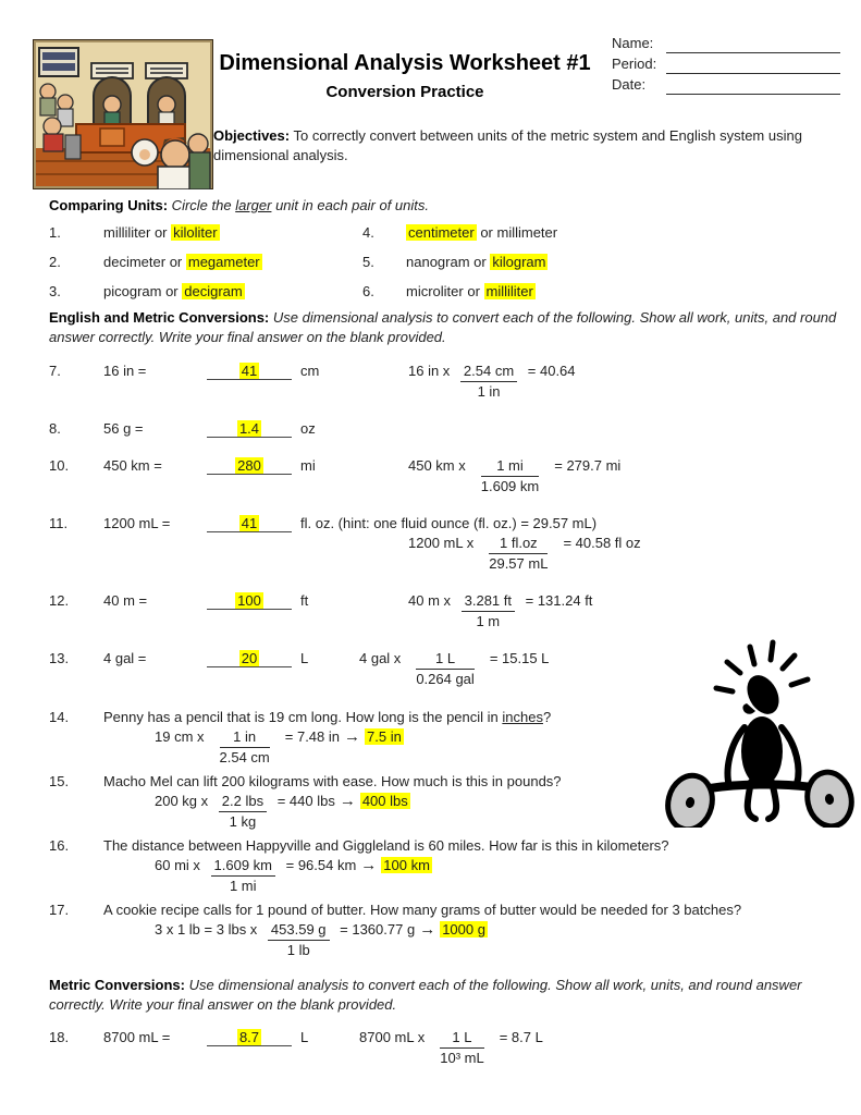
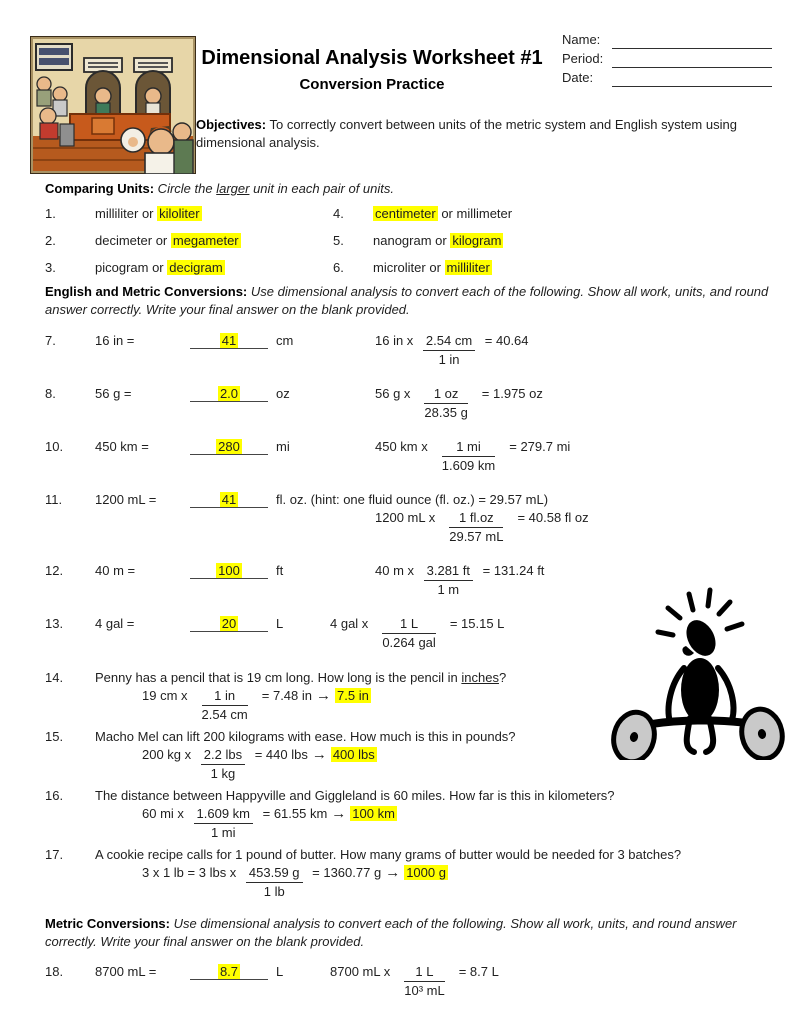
  Dimensional Analysis Worksheet #1
  Conversion Practice
  Name:
  Period:
  Date:
  Objectives: To correctly convert between units of the metric system and English system using dimensional analysis.
  Comparing Units: Circle the larger unit in each pair of units.
  1.
  milliliter or kiloliter
  4.
  centimeter or millimeter
  2.
  decimeter or megameter
  5.
  nanogram or kilogram
  3.
  picogram or decigram
  6.
  microliter or milliliter
  English and Metric Conversions: Use dimensional analysis to convert each of the following. Show all work, units, and round answer correctly. Write your final answer on the blank provided.
  7.
  16 in =
  41 cm
  16 in x
  2.54 cm
  1 in
  = 40.64
  8.
  56 g =
- 1.4 oz
+ 2.0 oz
+ 56 g x
+ 1 oz
+ 28.35 g
+ = 1.975 oz
  10.
  450 km =
  280 mi
  450 km x
  1 mi
  1.609 km
  = 279.7 mi
  11.
  1200 mL =
  41 fl. oz. (hint: one fluid ounce (fl. oz.) = 29.57 mL)
  1200 mL x
  1 fl.oz
  29.57 mL
  = 40.58 fl oz
  12.
  40 m =
  100 ft
  40 m x
  3.281 ft
  1 m
  = 131.24 ft
  13.
  4 gal =
  20 L
  4 gal x
  1 L
  0.264 gal
  = 15.15 L
  14.
  Penny has a pencil that is 19 cm long. How long is the pencil in inches?
  19 cm x
  1 in
  2.54 cm
  = 7.48 in → 7.5 in
  15.
  Macho Mel can lift 200 kilograms with ease. How much is this in pounds?
  200 kg x
  2.2 lbs
  1 kg
  = 440 lbs → 400 lbs
  16.
  The distance between Happyville and Giggleland is 60 miles. How far is this in kilometers?
  60 mi x
  1.609 km
  1 mi
- = 96.54 km → 100 km
+ = 61.55 km → 100 km
  17.
  A cookie recipe calls for 1 pound of butter. How many grams of butter would be needed for 3 batches?
  3 x 1 lb = 3 lbs x
  453.59 g
  1 lb
  = 1360.77 g → 1000 g
  Metric Conversions: Use dimensional analysis to convert each of the following. Show all work, units, and round answer correctly. Write your final answer on the blank provided.
  18.
  8700 mL =
  8.7 L
  8700 mL x
  1 L
  10³ mL
  = 8.7 L
